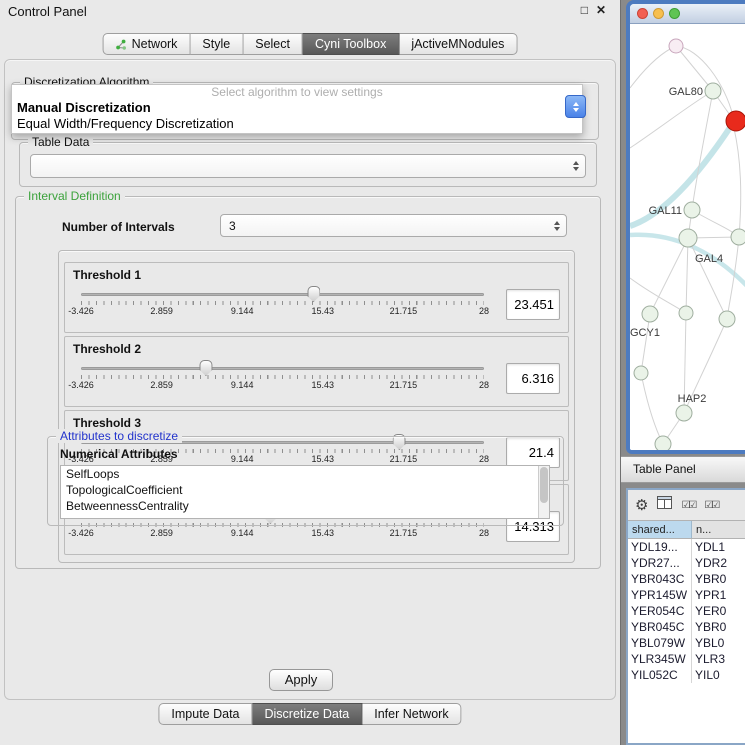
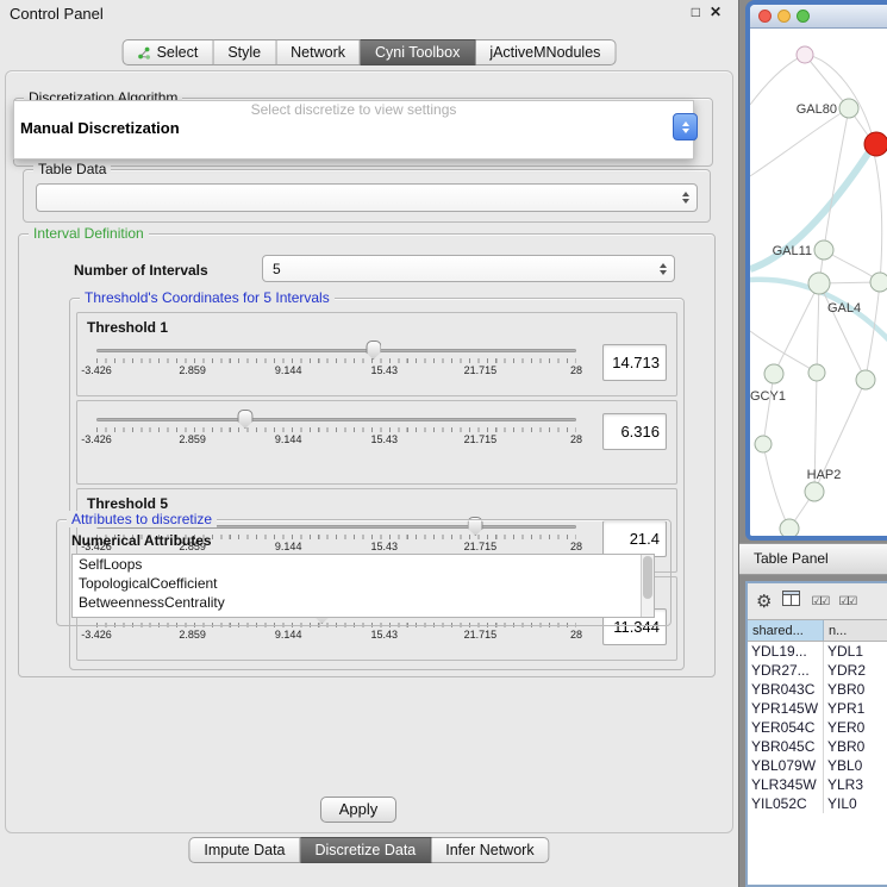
  Control Panel
  □
  ✕
- Network
+ Select
  Style
- Select
+ Network
  Cyni Toolbox
  jActiveMNodules
  Discretization Algorithm
- Select algorithm to view settings
+ Select discretize to view settings
  Manual Discretization
- Equal Width/Frequency Discretization
  Table Data
  Interval Definition
  Number of Intervals
- 3
+ 5
+ Threshold's Coordinates for 5 Intervals
  Threshold 1
  -3.426
  2.859
  9.144
  15.43
  21.715
  28
- 23.451
+ 14.713
- Threshold 2
  -3.426
  2.859
  9.144
  15.43
  21.715
  28
  6.316
- Threshold 3
+ Threshold 5
  -3.426
  2.859
  9.144
  15.43
  21.715
  28
  21.4
  -3.426
  2.859
  9.144
  15.43
  21.715
  28
- 14.313
+ 11.344
  Attributes to discretize
  Numerical Attributes
  SelfLoops
  TopologicalCoefficient
  BetweennessCentrality
  Apply
  Impute Data
  Discretize Data
  Infer Network
  GAL80
  GAL11
  GAL4
  GCY1
  HAP2
  Table Panel
  ⚙
  ☑☑
  ☑☑
  shared...
  n...
  YDL19...
  YDL1
  YDR27...
  YDR2
  YBR043C
  YBR0
  YPR145W
  YPR1
  YER054C
  YER0
  YBR045C
  YBR0
  YBL079W
  YBL0
  YLR345W
  YLR3
  YIL052C
  YIL0
